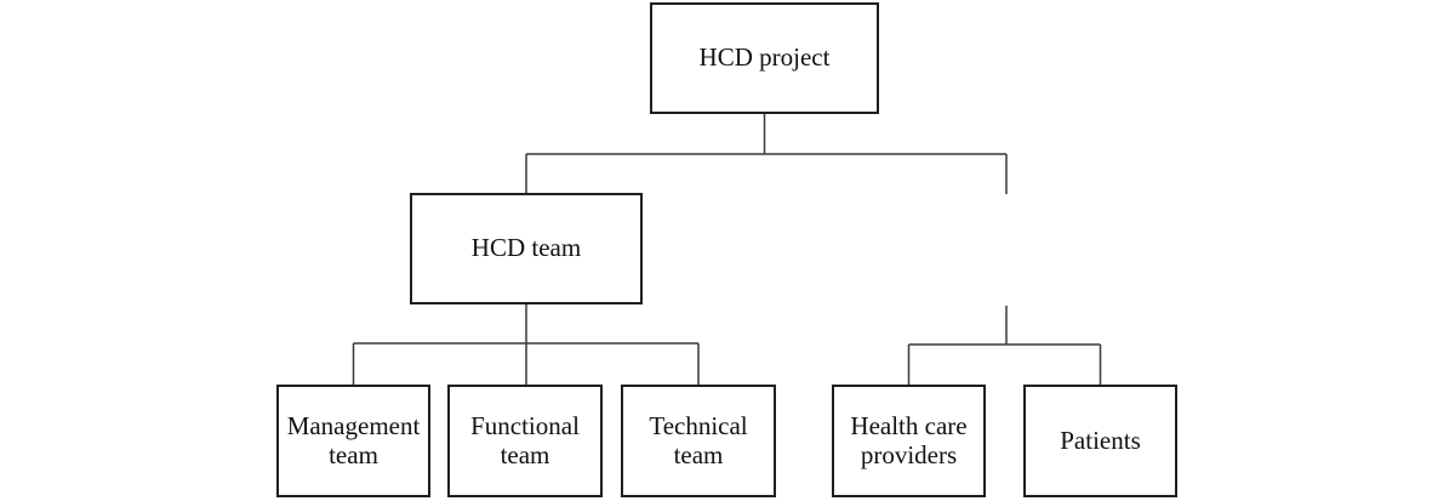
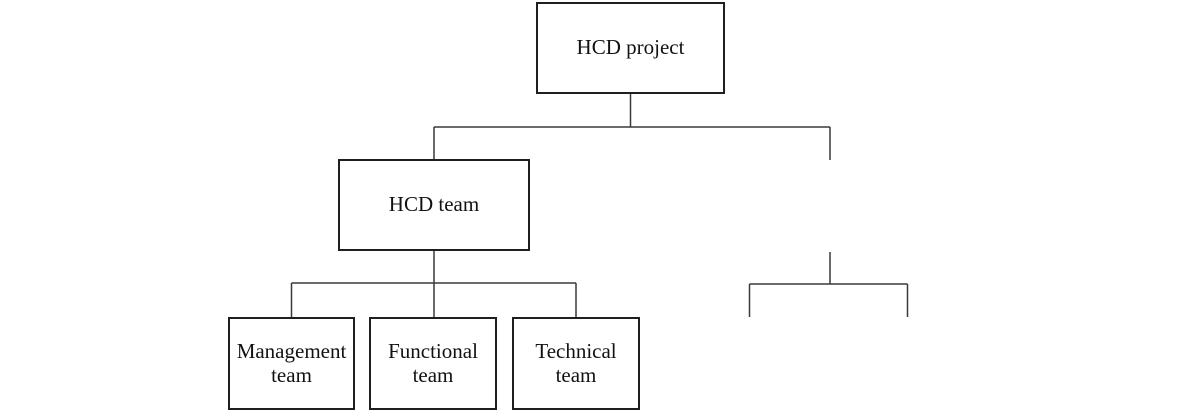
  HCD project
  HCD team
  Management
  team
  Functional
  team
  Technical
  team
- Health care
- providers
- Patients
